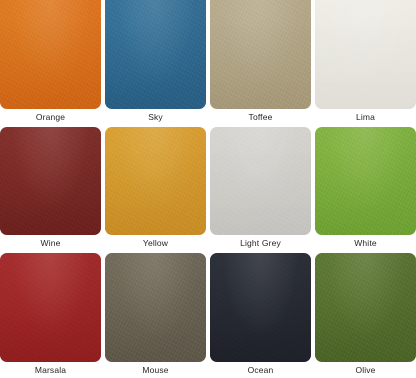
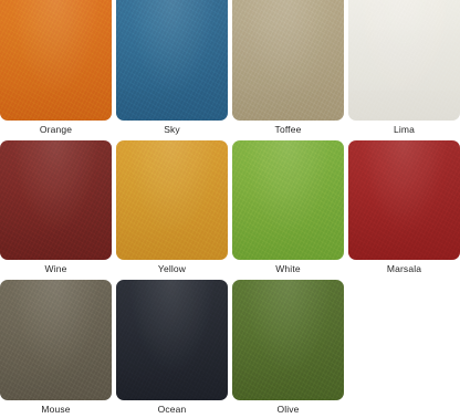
  Orange
  Sky
  Toffee
  Lima
  Wine
  Yellow
- Light Grey
  White
  Marsala
  Mouse
  Ocean
  Olive
